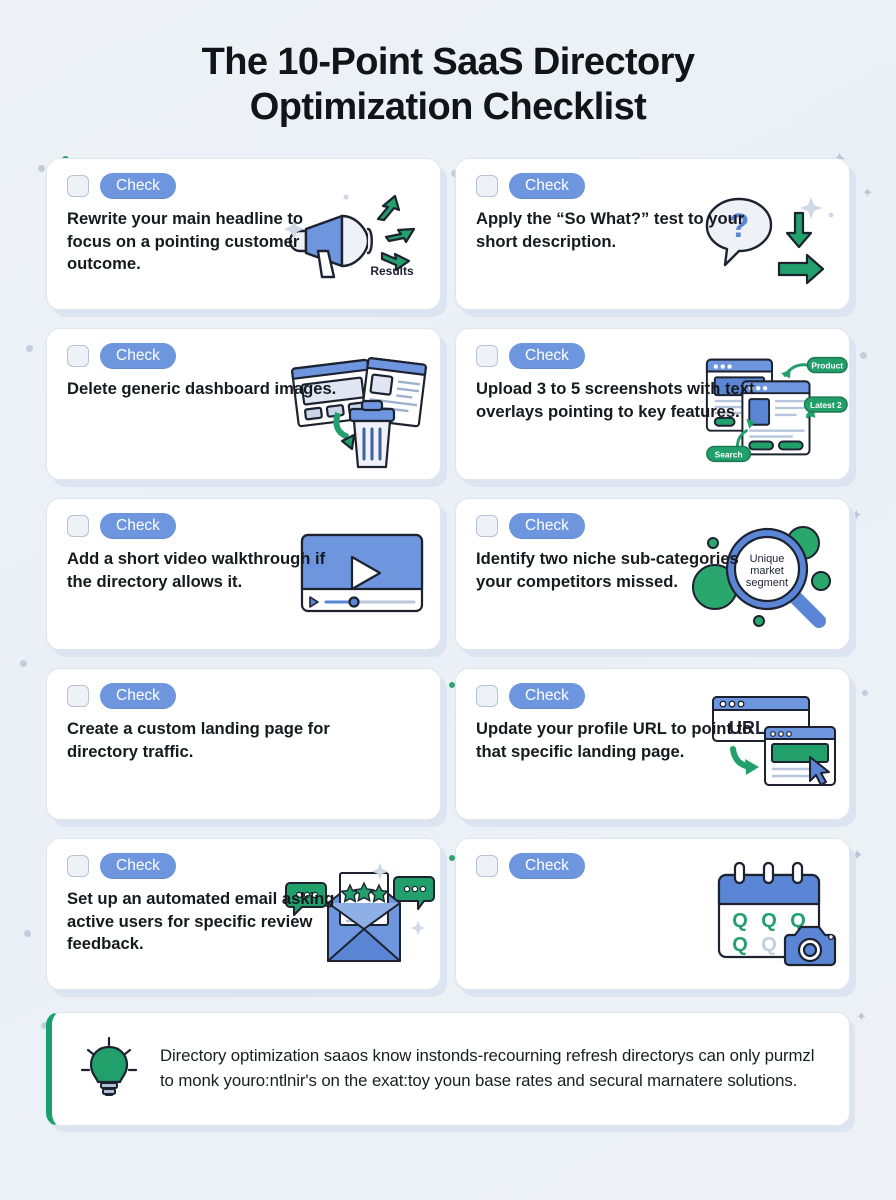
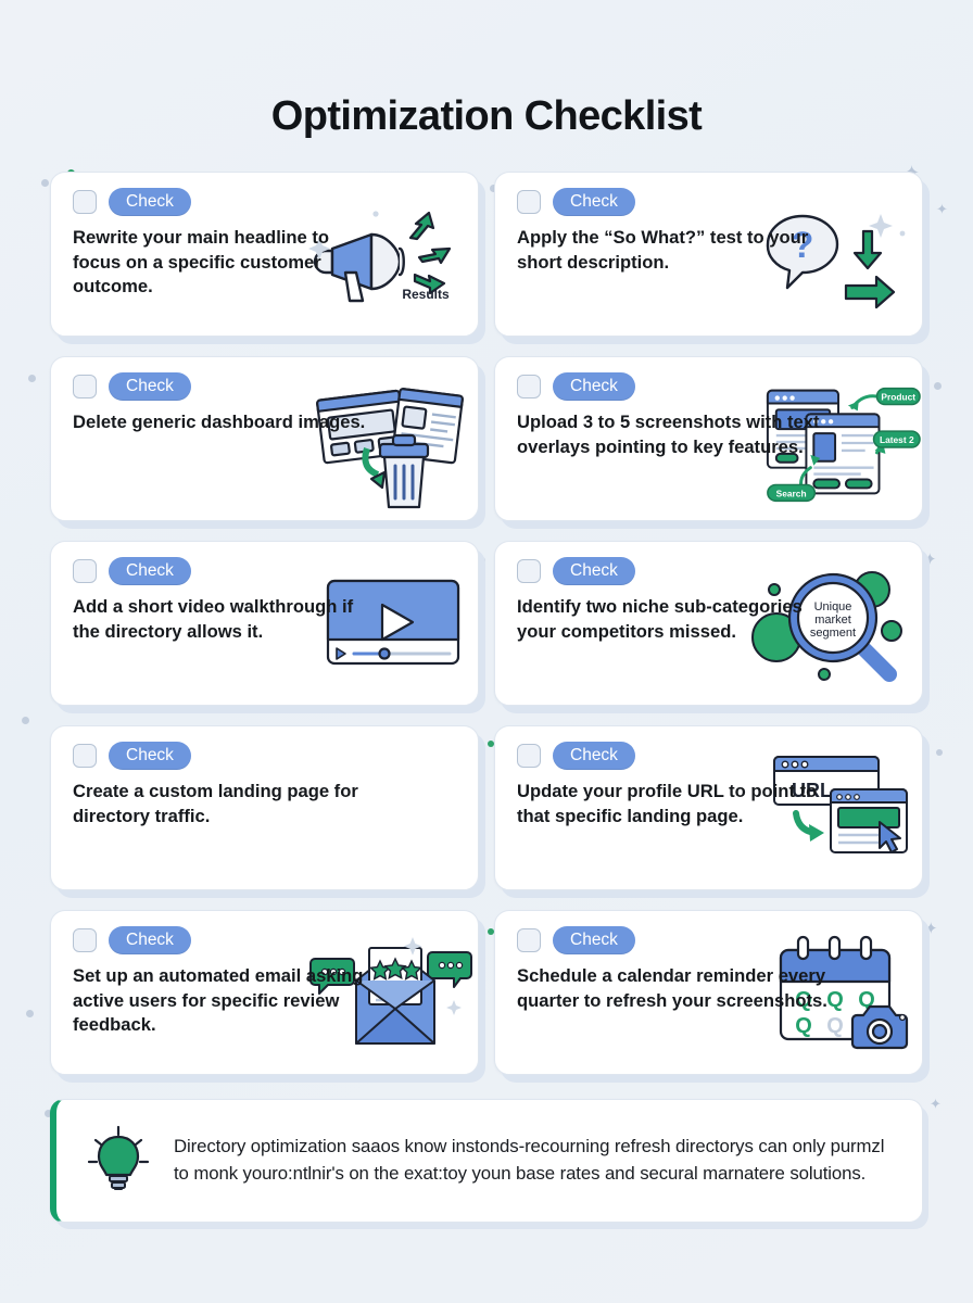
  ✦
  ✦
  ✦
  ✦
- The 10-Point SaaS Directory
  Optimization Checklist
  Check
- Rewrite your main headline to focus on a pointing customer outcome.
+ Rewrite your main headline to focus on a specific customer outcome.
  Results
  Check
  Apply the “So What?” test to your short description.
  ?
  Check
  Delete generic dashboard images.
  Check
  Upload 3 to 5 screenshots with text overlays pointing to key features.
  Product
  Latest 2
  Search
  Check
  Add a short video walkthrough if the directory allows it.
  Check
  Identify two niche sub-categories your competitors missed.
  Unique
  market
  segment
  Check
  Create a custom landing page for directory traffic.
  Check
  Update your profile URL to point to that specific landing page.
  URL
  Check
  Set up an automated email asking active users for specific review feedback.
  Check
+ Schedule a calendar reminder every quarter to refresh your screenshots.
  Q
  Q
  Q
  Q
  Q
  Directory optimization saaos know instonds-recourning refresh directorys can only purmzl to monk youro:ntlnir's on the exat:toy youn base rates and secural marnatere solutions.
